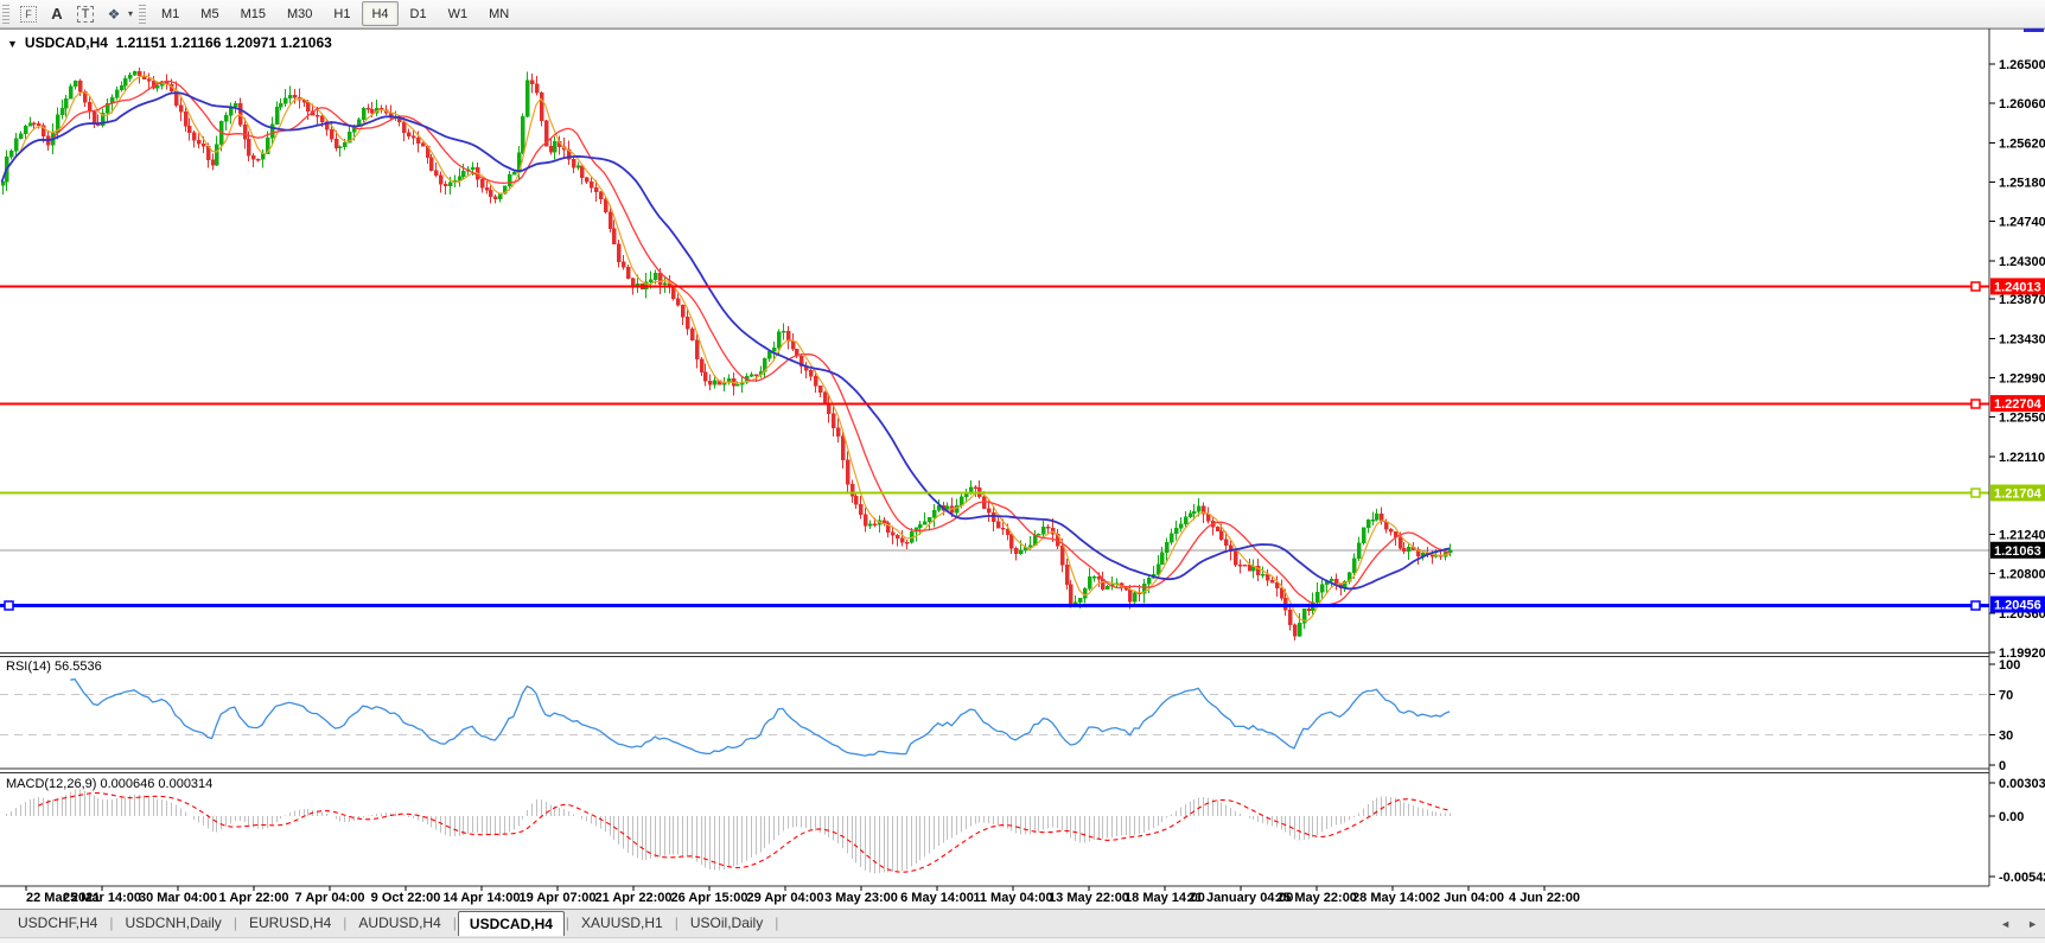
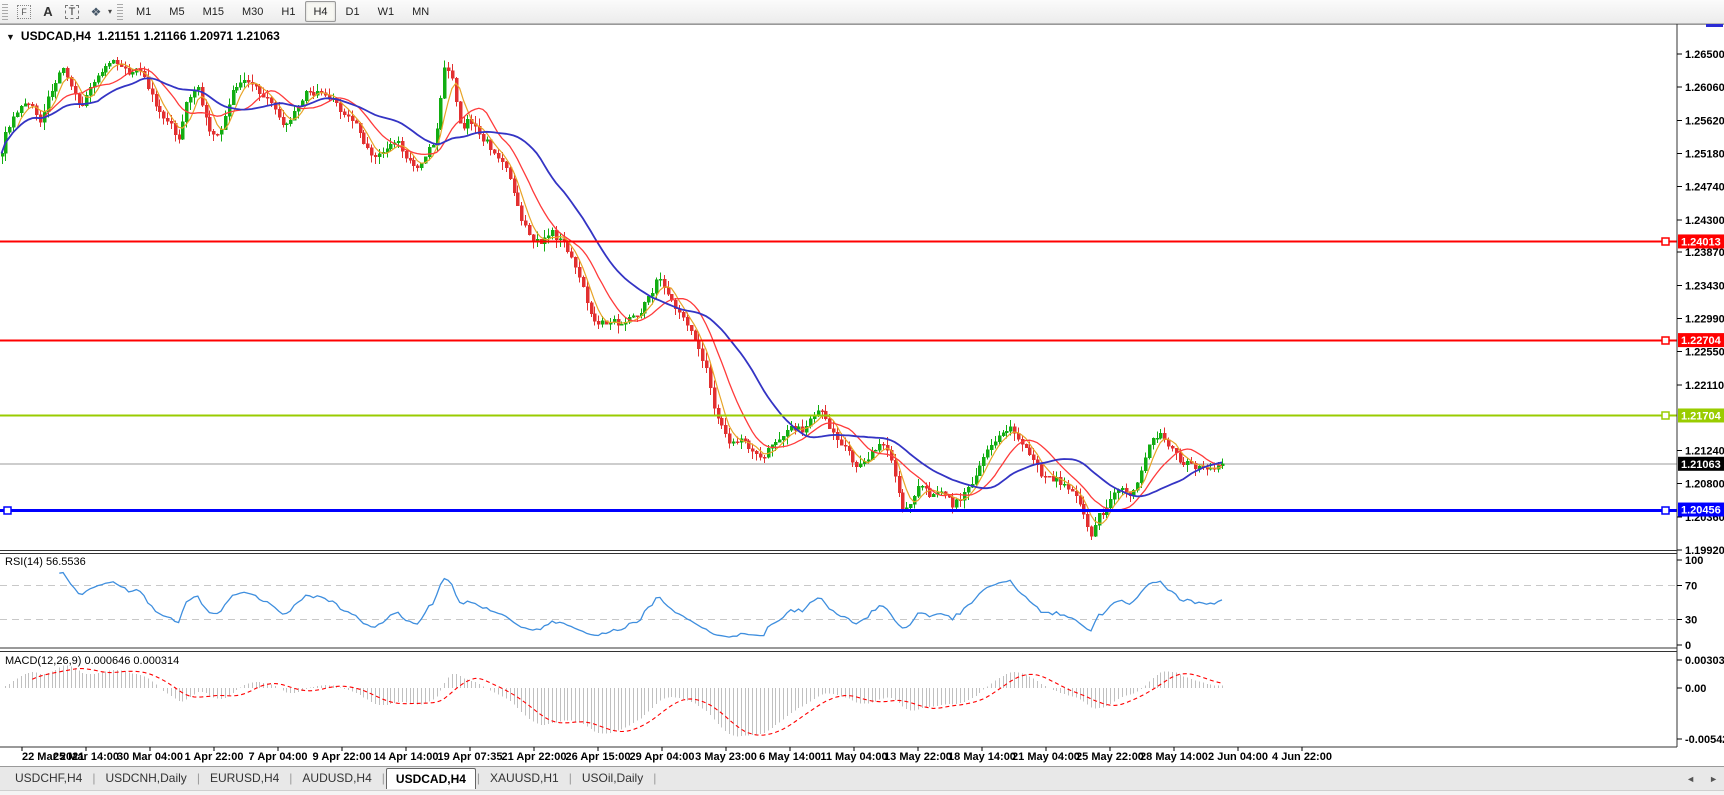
  F
  A
  T
  ❖
  ▾
  M1
  M5
  M15
  M30
  H1
  H4
  D1
  W1
  MN
  ▼ USDCAD,H4 1.21151 1.21166 1.20971 1.21063
  RSI(14) 56.5536
  MACD(12,26,9) 0.000646 0.000314
  1.26500
  1.26060
  1.25620
  1.25180
  1.24740
  1.24300
  1.23870
  1.23430
  1.22990
  1.22550
  1.22110
  1.21240
  1.20800
  1.20360
  1.19920
  1.24013
  1.22704
  1.21704
  1.20456
  1.21063
  100
  70
  30
  0
  0.00303
  0.00
  -0.0054
  22 Mar 2021
  25 Mar 14:00
  30 Mar 04:00
  1 Apr 22:00
  7 Apr 04:00
- 9 Oct 22:00
+ 9 Apr 22:00
  14 Apr 14:00
- 19 Apr 07:00
+ 19 Apr 07:35
  21 Apr 22:00
  26 Apr 15:00
  29 Apr 04:00
  3 May 23:00
  6 May 14:00
  11 May 04:00
  13 May 22:00
  18 May 14:00
- 21 January 04:00
+ 21 May 04:00
  25 May 22:00
  28 May 14:00
  2 Jun 04:00
  4 Jun 22:00
  USDCHF,H4
  |
  USDCNH,Daily
  |
  EURUSD,H4
  |
  AUDUSD,H4
  |
  USDCAD,H4
  |
  XAUUSD,H1
  |
  USOil,Daily
  |
  ◄
  ►
